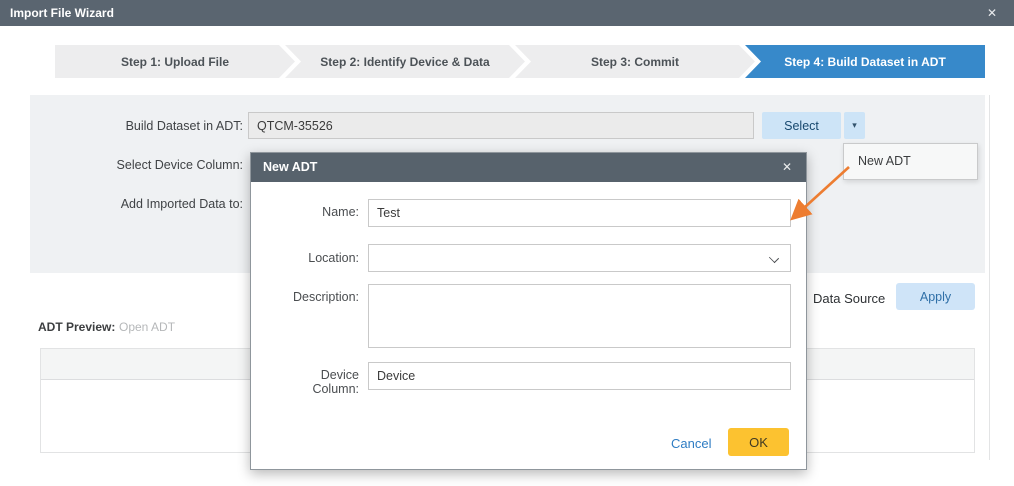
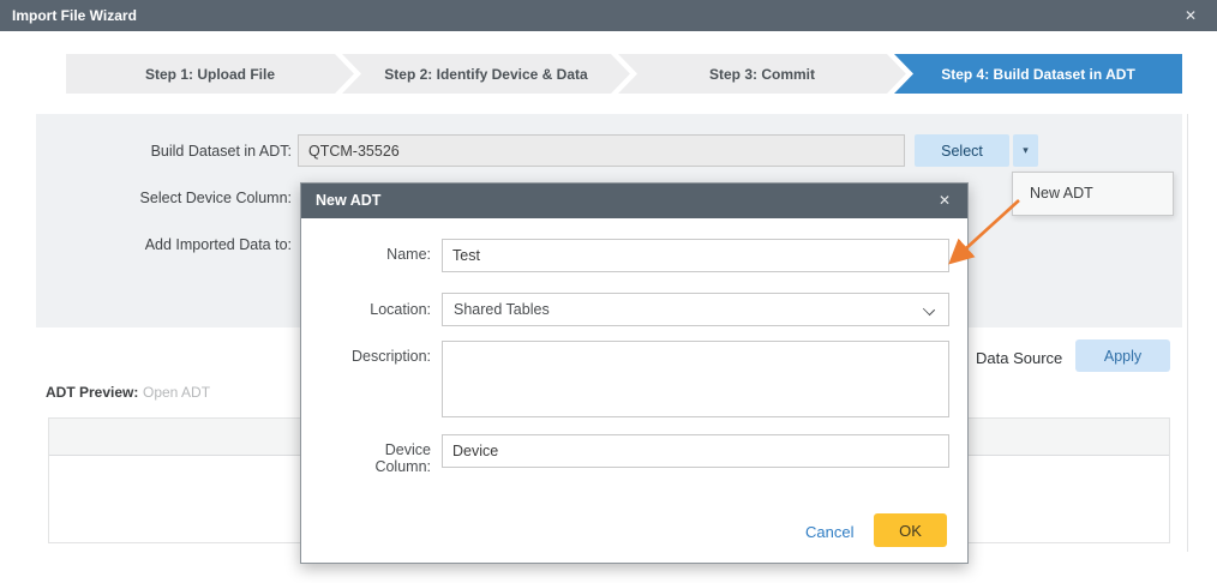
  Import File Wizard
  ✕
  Step 1: Upload File
  Step 2: Identify Device & Data
  Step 3: Commit
  Step 4: Build Dataset in ADT
  Build Dataset in ADT:
  QTCM-35526
  Select
  ▾
  Select Device Column:
  Add Imported Data to:
  Data Source
  Apply
  ADT Preview:
  Open ADT
  New ADT
  New ADT
  ✕
  Name:
  Test
  Location:
+ Shared Tables
  Description:
  Device Column:
  Device
  Cancel
  OK
